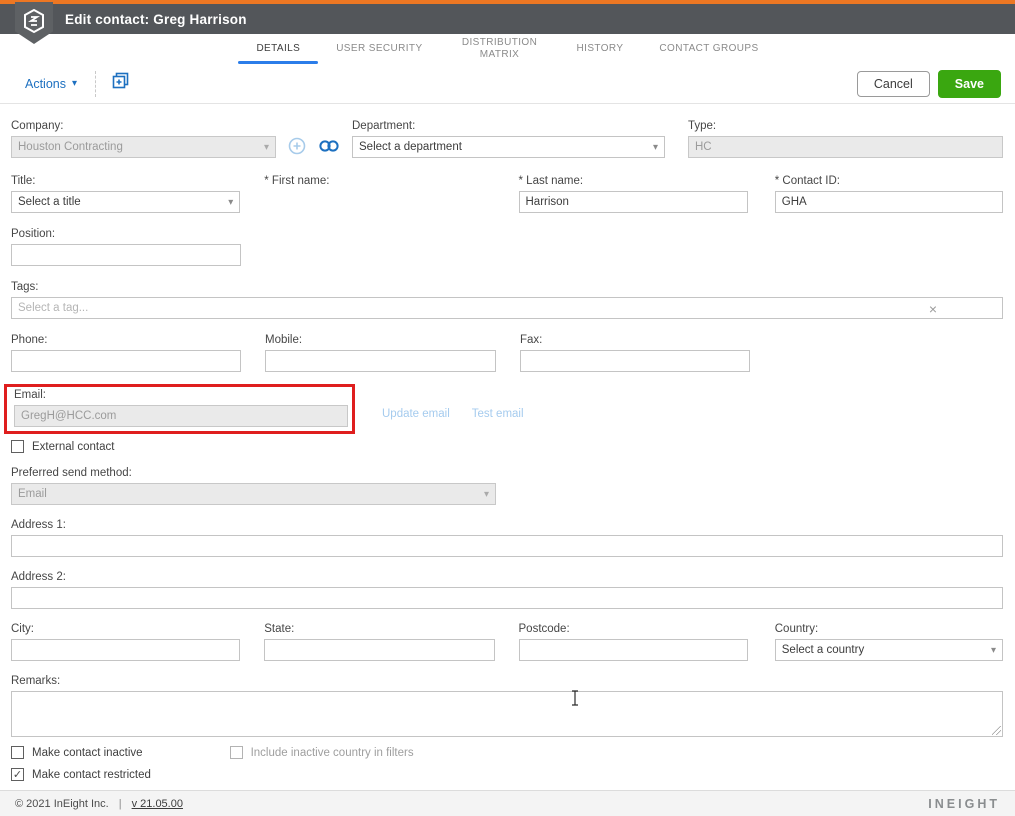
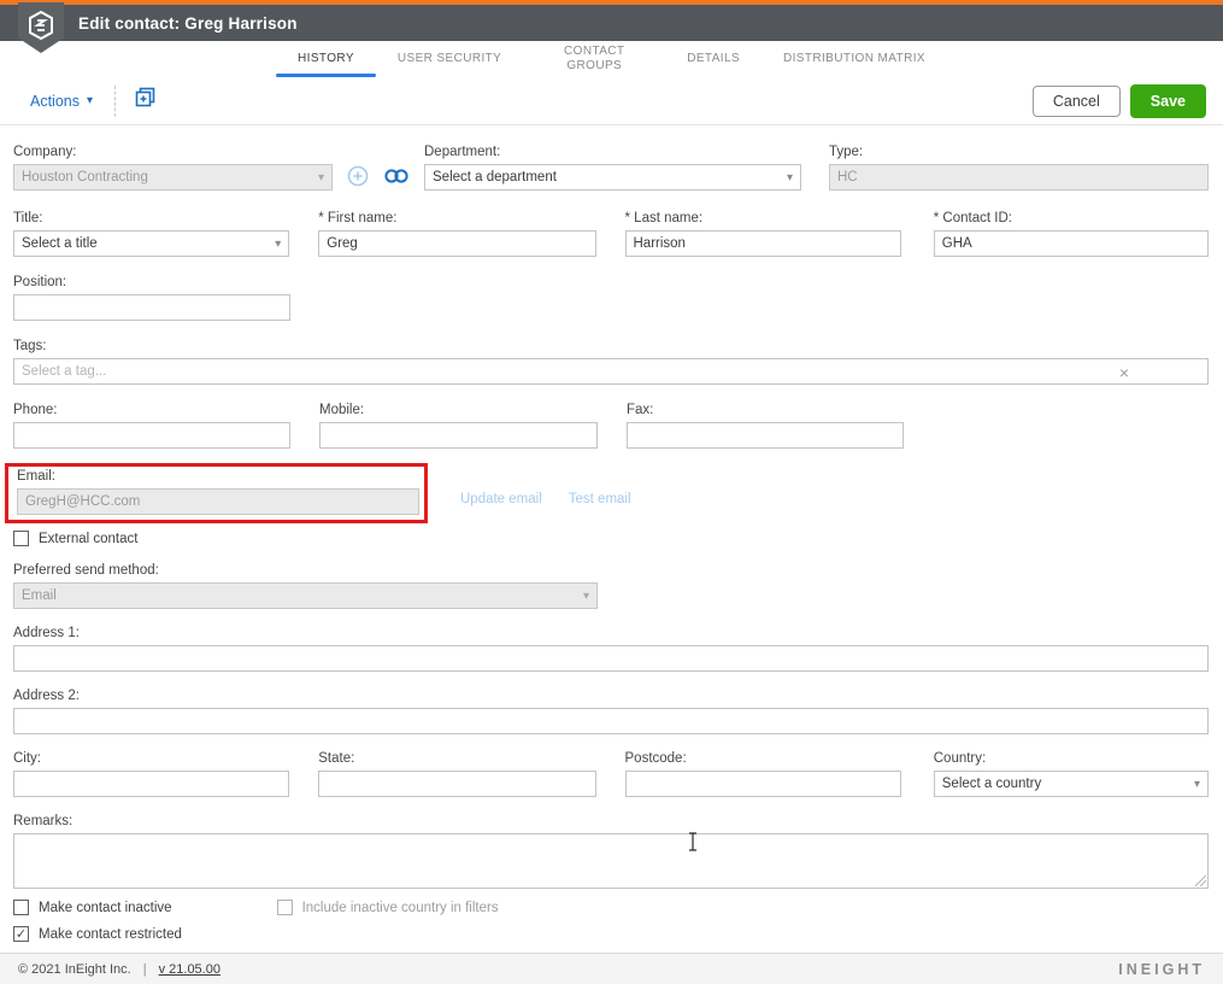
  Edit contact: Greg Harrison
- DETAILS
+ HISTORY
  USER SECURITY
- DISTRIBUTION MATRIX
+ CONTACT GROUPS
- HISTORY
+ DETAILS
- CONTACT GROUPS
+ DISTRIBUTION MATRIX
  Actions
  ▾
  Cancel
  Save
  Company:
  Houston Contracting
  ▾
  Department:
  Select a department
  ▾
  Type:
  HC
  Title:
  Select a title
  ▾
  * First name:
+ Greg
  * Last name:
  Harrison
  * Contact ID:
  GHA
  Position:
  Tags:
  Select a tag...
  ×
  Phone:
  Mobile:
  Fax:
  Email:
  GregH@HCC.com
  Update email
  Test email
  External contact
  Preferred send method:
  Email
  ▾
  Address 1:
  Address 2:
  City:
  State:
  Postcode:
  Country:
  Select a country
  ▾
  Remarks:
  Make contact inactive
  Include inactive country in filters
  ✓
  Make contact restricted
  © 2021 InEight Inc.
  |
  v 21.05.00
  INEIGHT
